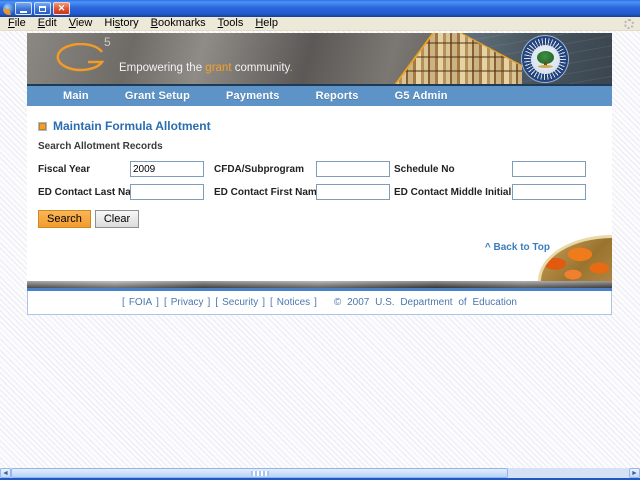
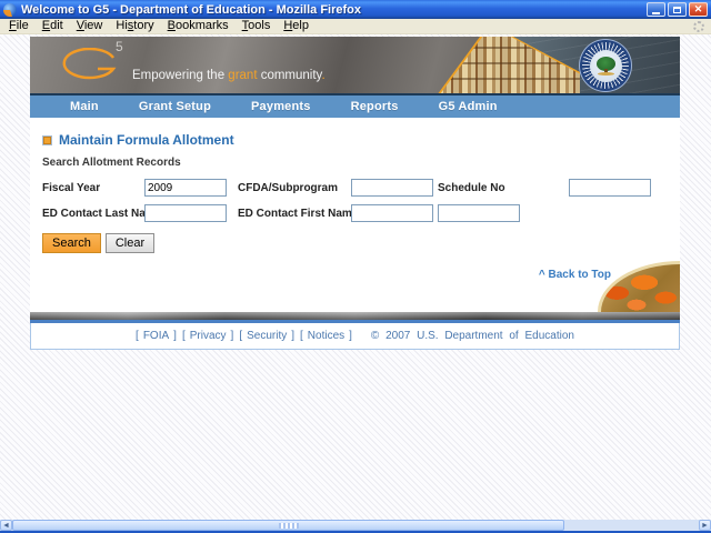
+ Welcome to G5 - Department of Education - Mozilla Firefox
  ✕
  File
  Edit
  View
  History
  Bookmarks
  Tools
  Help
  5
  Empowering the grant community.
  Main
  Grant Setup
  Payments
  Reports
  G5 Admin
  Maintain Formula Allotment
  Search Allotment Records
  Fiscal Year
  2009
  CFDA/Subprogram
  Schedule No
  ED Contact Last Na
  ED Contact First Nam
- ED Contact Middle Initial
  Search
  Clear
  ^ Back to Top
  [
  FOIA
  ]
  [
  Privacy
  ]
  [
  Security
  ]
  [
  Notices
  ]
  © 2007 U.S. Department of Education
